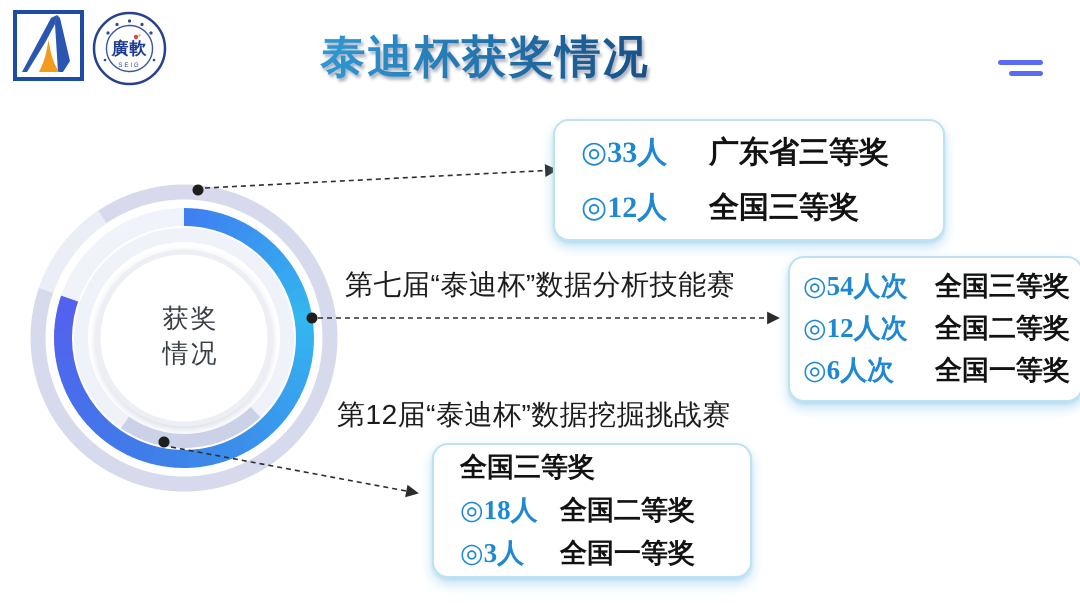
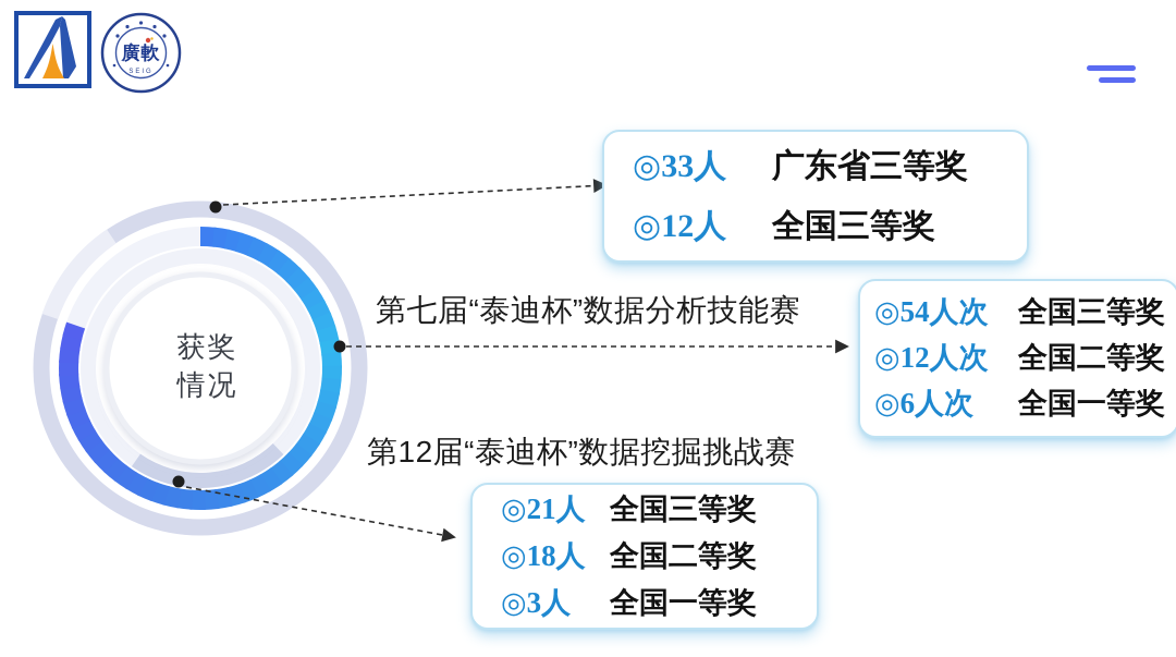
  廣軟
- 泰迪杯获奖情况
  获奖
  情况
  第七届“泰迪杯”数据分析技能赛
  第12届“泰迪杯”数据挖掘挑战赛
  ◎33人
  广东省三等奖
  ◎12人
  全国三等奖
  ◎54人次
  全国三等奖
  ◎12人次
  全国二等奖
  ◎6人次
  全国一等奖
+ ◎21人
  全国三等奖
  ◎18人
  全国二等奖
  ◎3人
  全国一等奖
